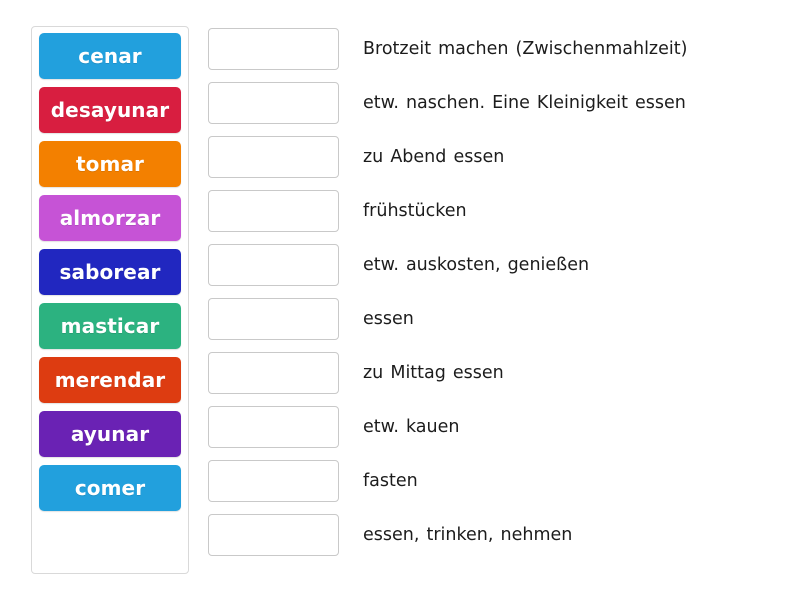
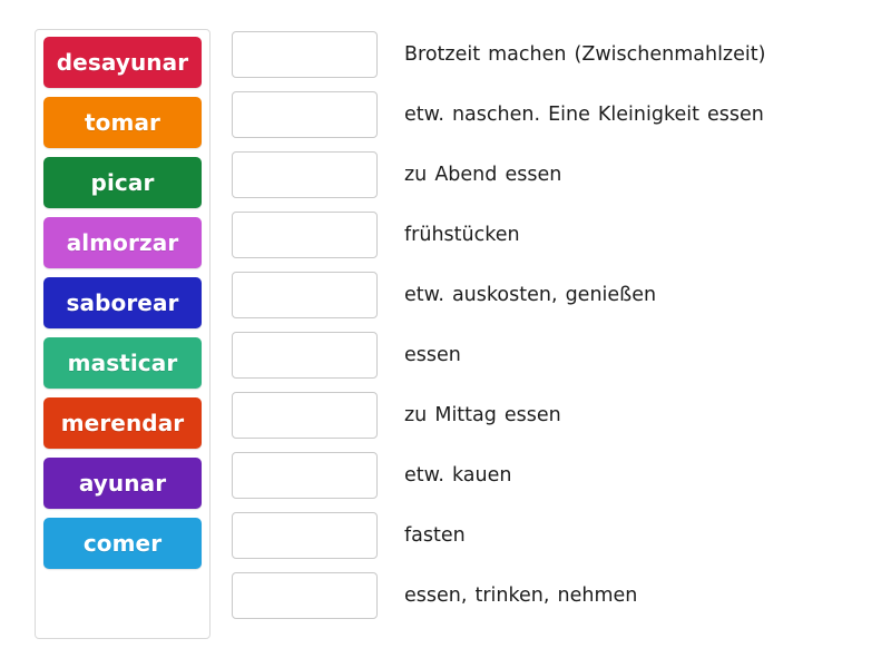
- cenar
  desayunar
  tomar
+ picar
  almorzar
  saborear
  masticar
  merendar
  ayunar
  comer
  Brotzeit machen (Zwischenmahlzeit)
  etw. naschen. Eine Kleinigkeit essen
  zu Abend essen
  frühstücken
  etw. auskosten, genießen
  essen
  zu Mittag essen
  etw. kauen
  fasten
  essen, trinken, nehmen
